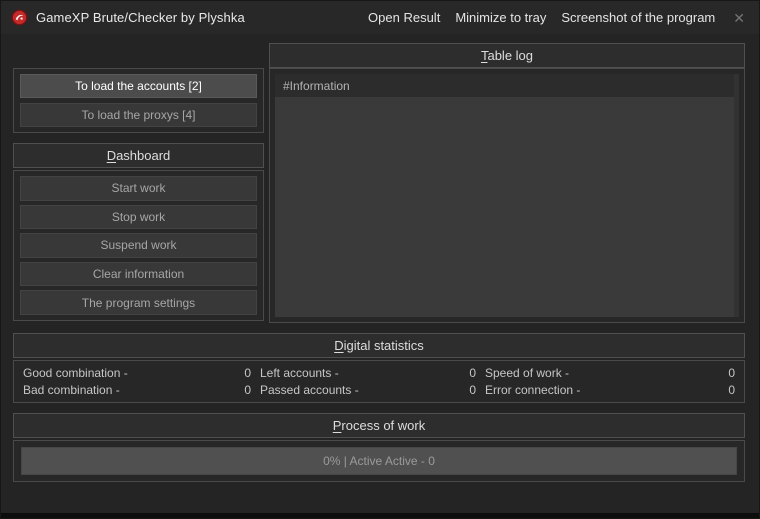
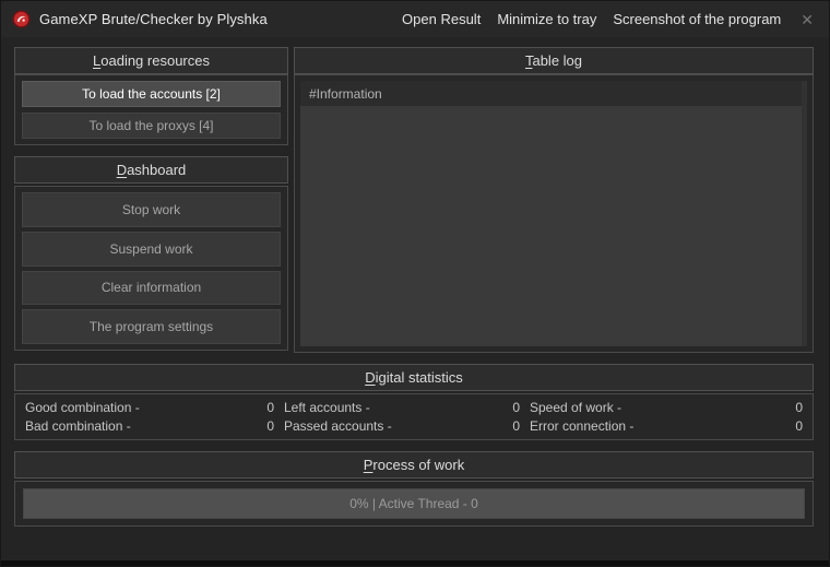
  GameXP Brute/Checker by Plyshka
  Open Result
  Minimize to tray
  Screenshot of the program
  ✕
+ Loading resources
  To load the accounts [2]
  To load the proxys [4]
  Dashboard
- Start work
  Stop work
  Suspend work
  Clear information
  The program settings
  Table log
  #Information
  Digital statistics
  Good combination -
  0
  Left accounts -
  0
  Speed of work -
  0
  Bad combination -
  0
  Passed accounts -
  0
  Error connection -
  0
  Process of work
- 0% | Active Active - 0
+ 0% | Active Thread - 0
